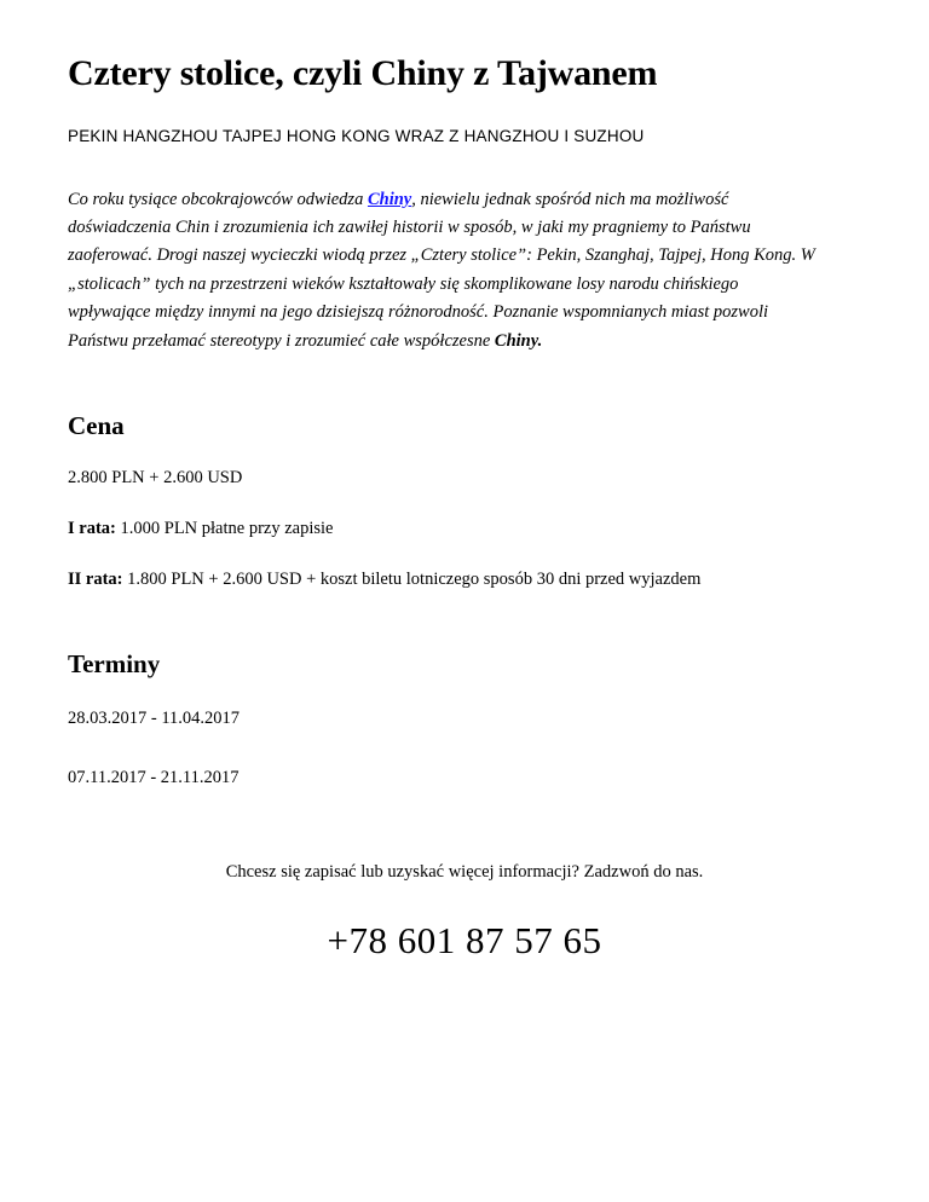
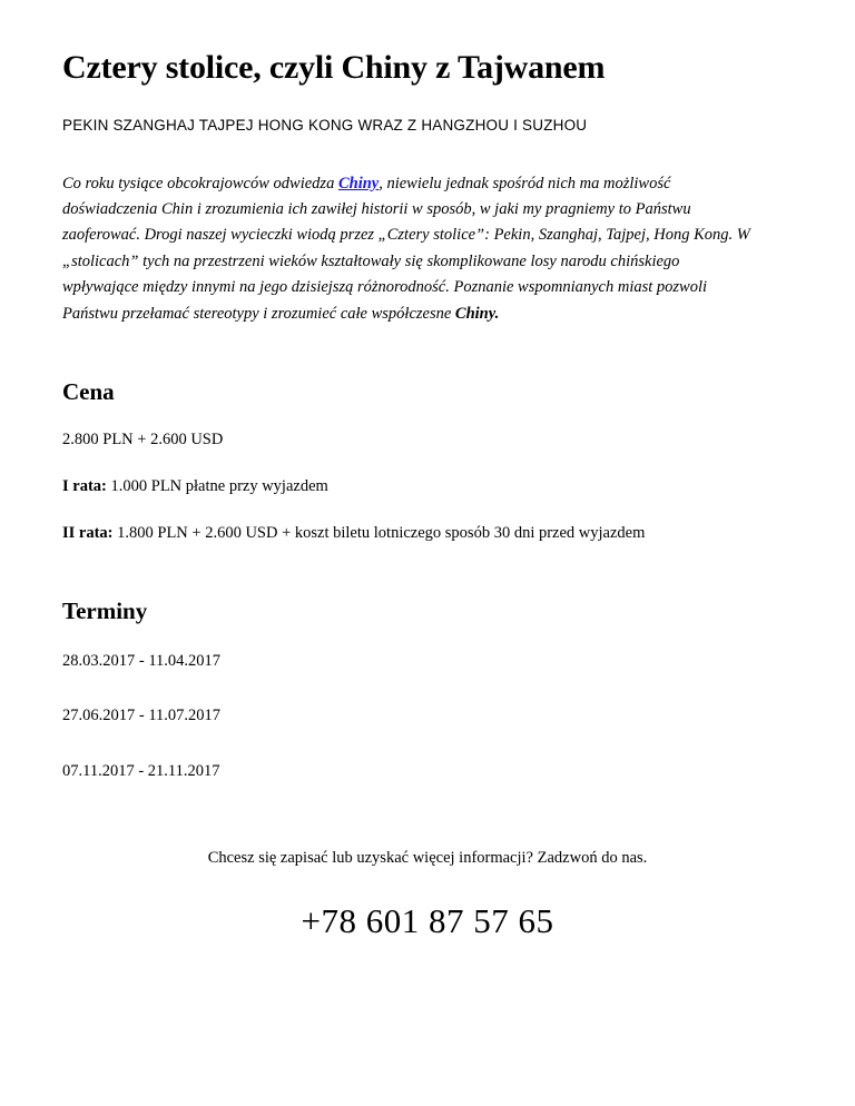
  Cztery stolice, czyli Chiny z Tajwanem
- PEKIN HANGZHOU TAJPEJ HONG KONG WRAZ Z HANGZHOU I SUZHOU
+ PEKIN SZANGHAJ TAJPEJ HONG KONG WRAZ Z HANGZHOU I SUZHOU
  Co roku tysiące obcokrajowców odwiedza Chiny, niewielu jednak spośród nich ma możliwość doświadczenia Chin i zrozumienia ich zawiłej historii w sposób, w jaki my pragniemy to Państwu zaoferować. Drogi naszej wycieczki wiodą przez „Cztery stolice”: Pekin, Szanghaj, Tajpej, Hong Kong. W „stolicach” tych na przestrzeni wieków kształtowały się skomplikowane losy narodu chińskiego wpływające między innymi na jego dzisiejszą różnorodność. Poznanie wspomnianych miast pozwoli Państwu przełamać stereotypy i zrozumieć całe współczesne Chiny.
  Cena
  2.800 PLN + 2.600 USD
- I rata: 1.000 PLN płatne przy zapisie
+ I rata: 1.000 PLN płatne przy wyjazdem
  II rata: 1.800 PLN + 2.600 USD + koszt biletu lotniczego sposób 30 dni przed wyjazdem
  Terminy
  28.03.2017 - 11.04.2017
+ 27.06.2017 - 11.07.2017
  07.11.2017 - 21.11.2017
  Chcesz się zapisać lub uzyskać więcej informacji? Zadzwoń do nas.
  +78 601 87 57 65
